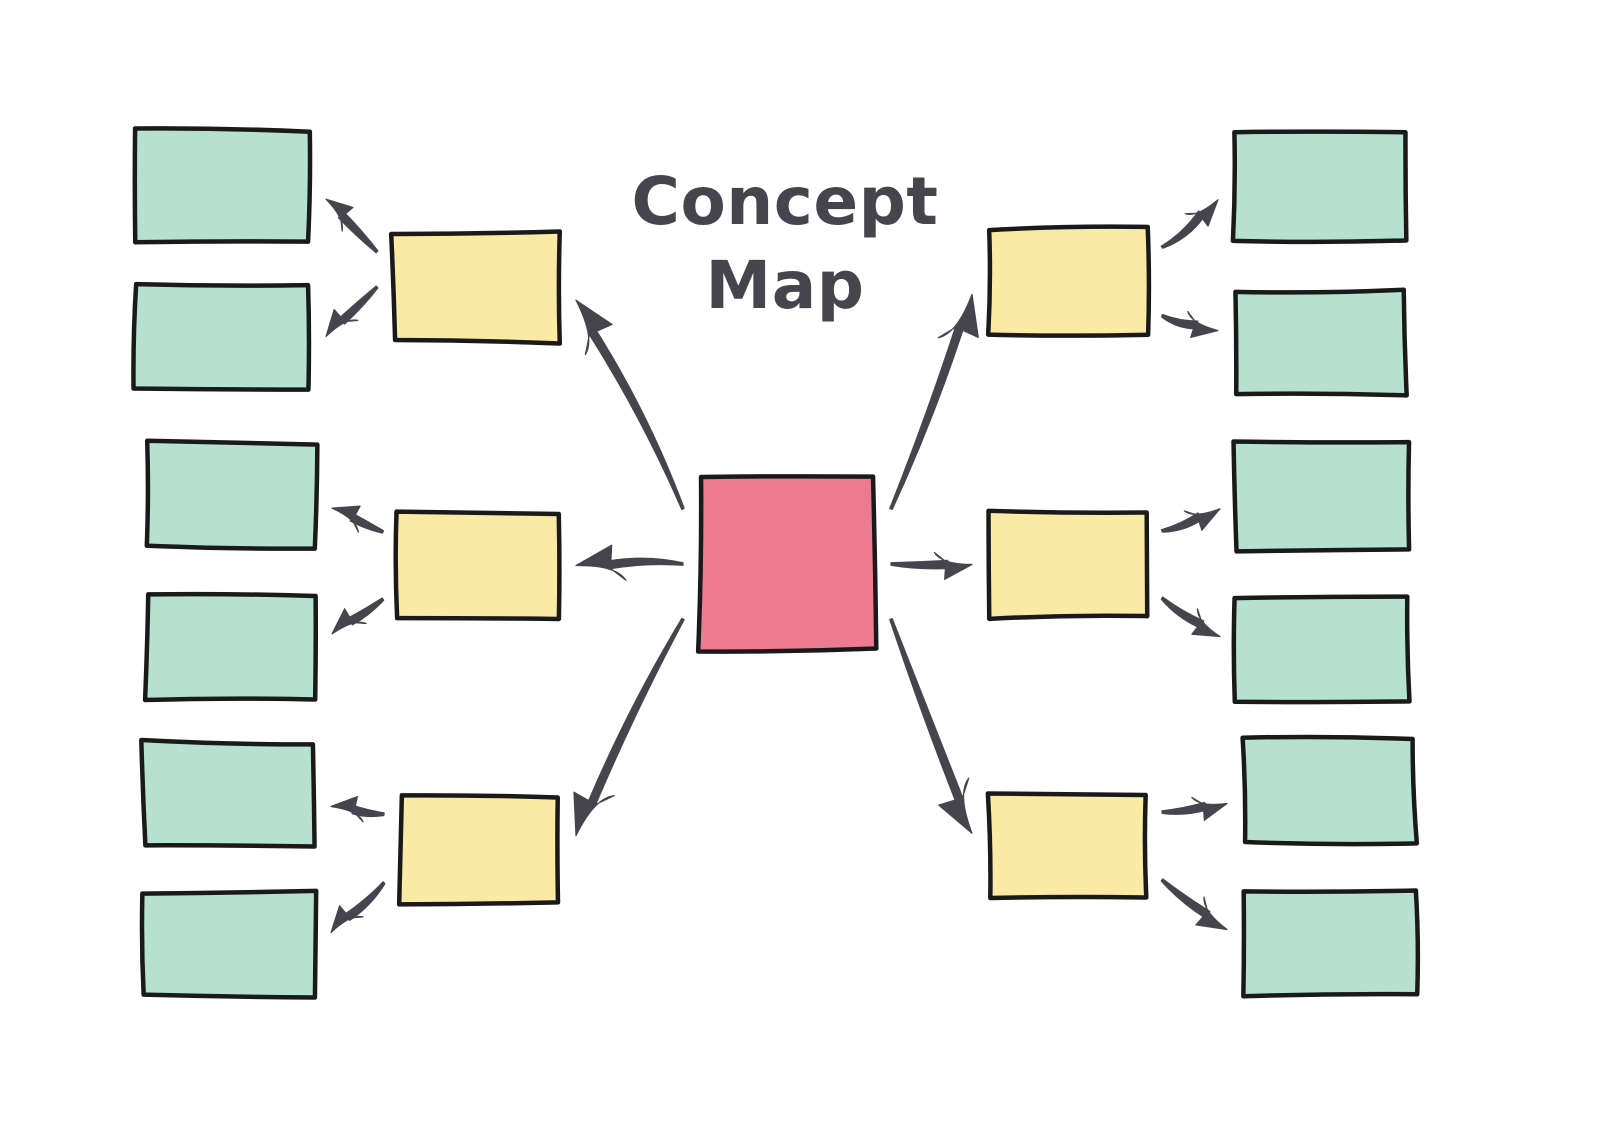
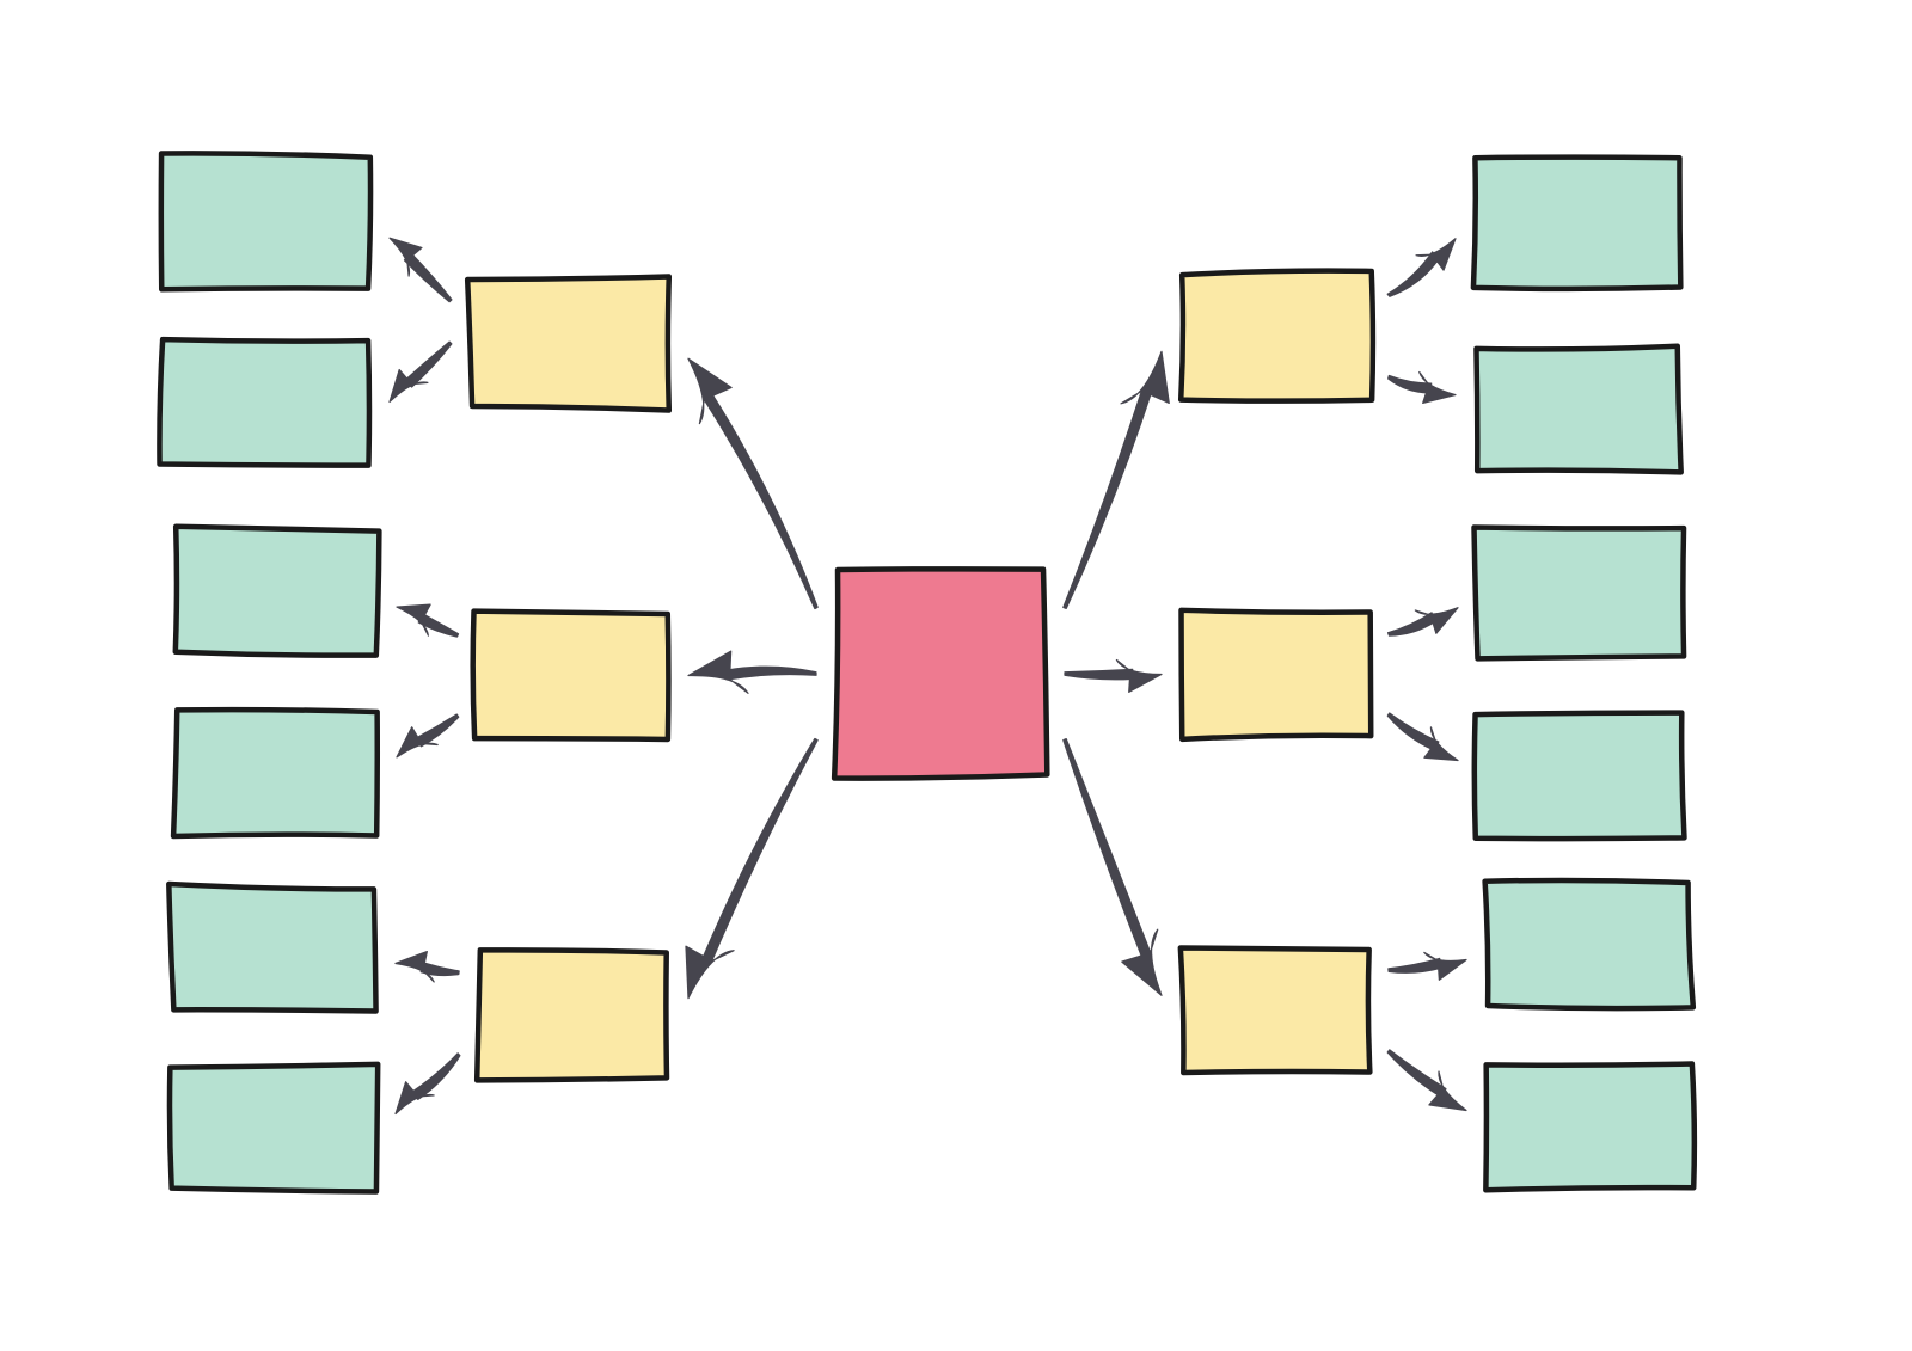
- Concept
- Map
